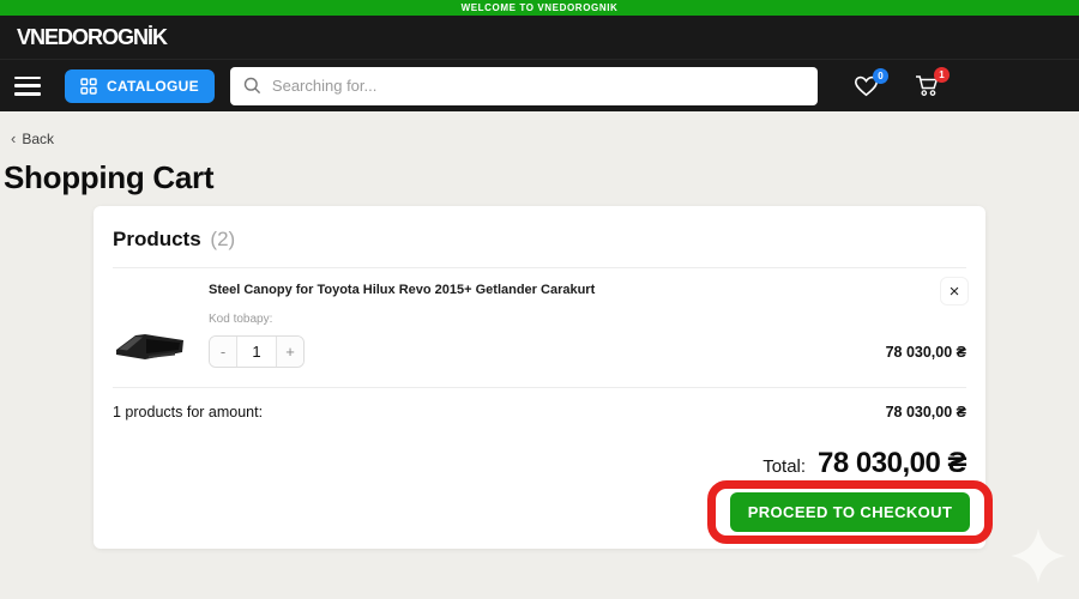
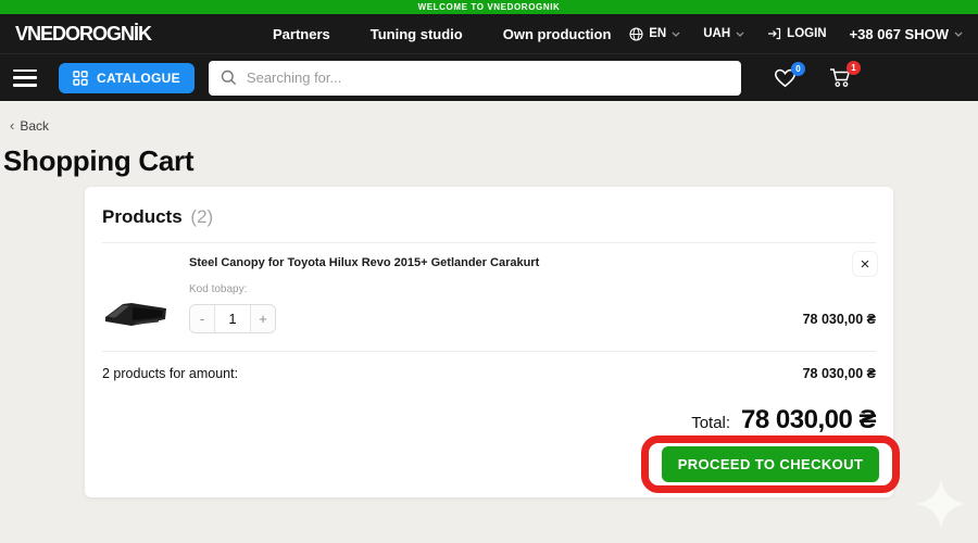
  WELCOME TO VNEDOROGNIK
  VNEDOROGNİK
+ Partners
+ Tuning studio
+ Own production
+ EN
+ UAH
+ LOGIN
+ +38 067 SHOW
  CATALOGUE
  Searching for...
  0
  1
  ‹
  Back
  Shopping Cart
  Products (2)
  Steel Canopy for Toyota Hilux Revo 2015+ Getlander Carakurt
  ×
  Kod tobapy:
  -
  1
  +
  78 030,00 ₴
- 1 products for amount:
+ 2 products for amount:
  78 030,00 ₴
  Total:
  78 030,00 ₴
  PROCEED TO CHECKOUT
